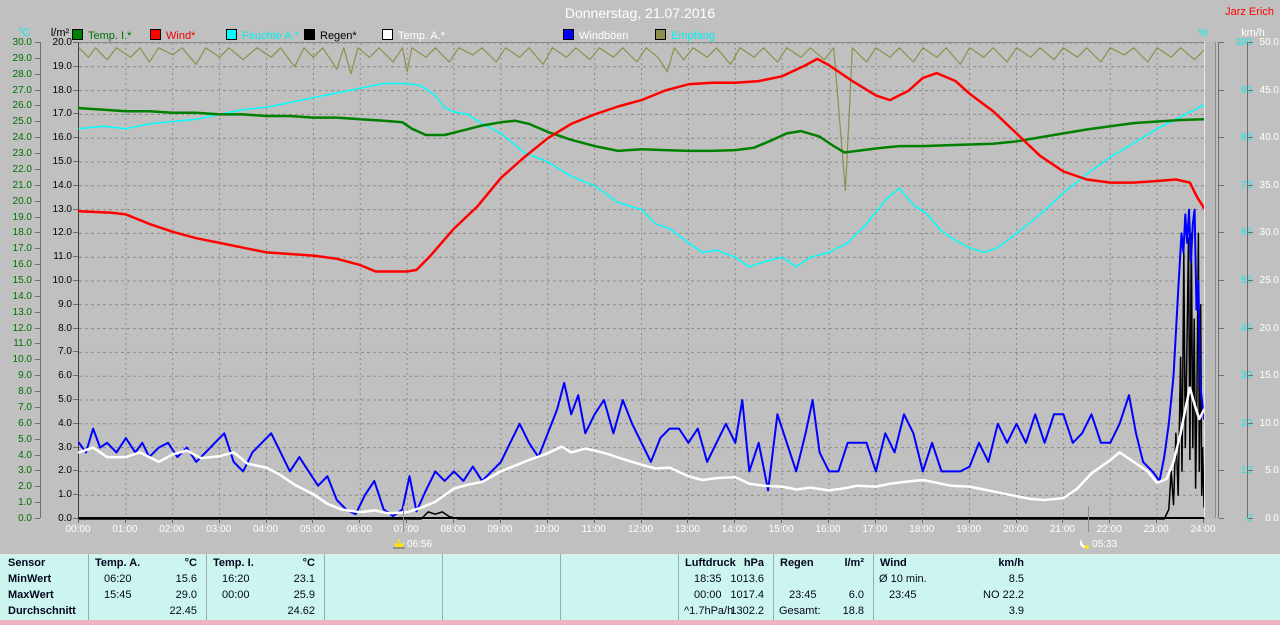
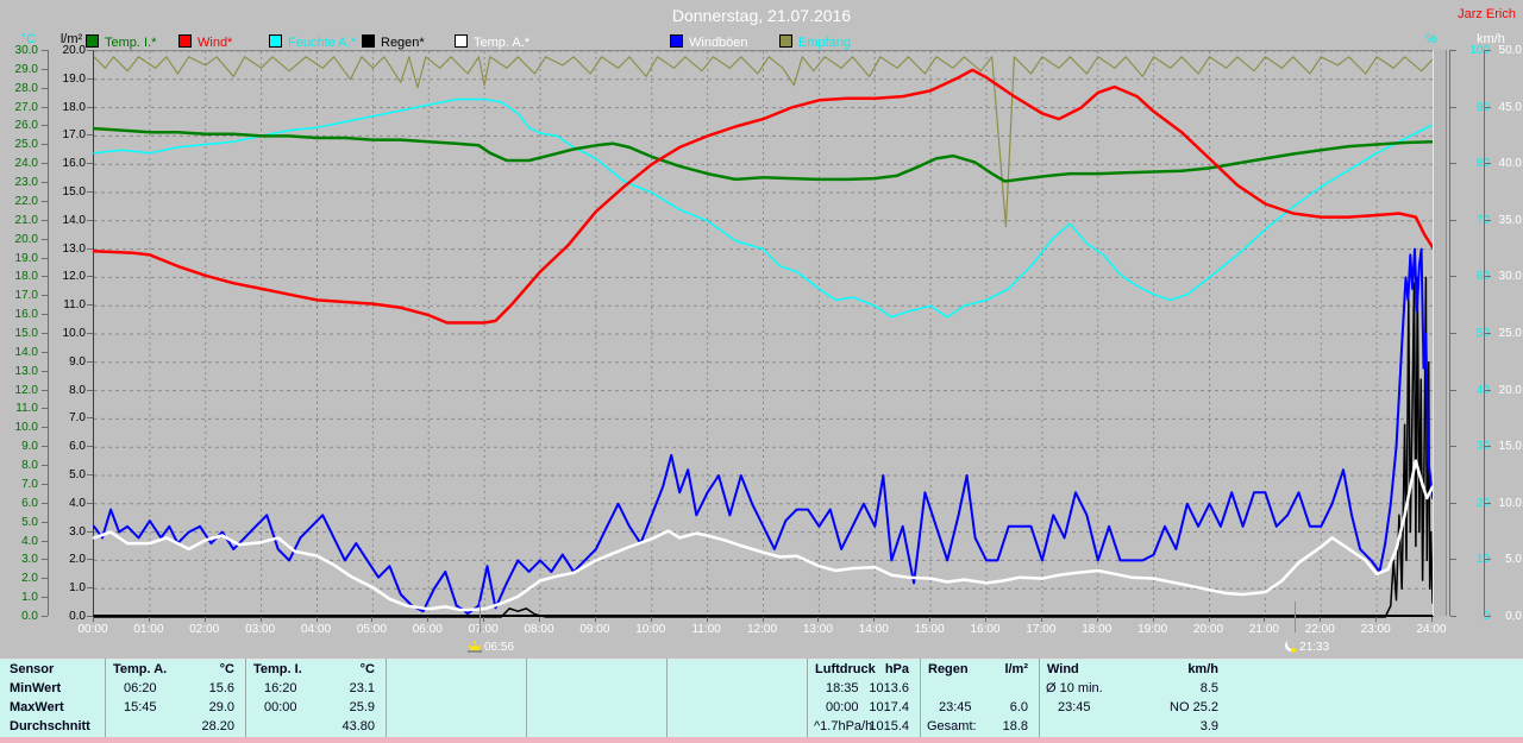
  Donnerstag, 21.07.2016
  Jarz Erich
  °C
  l/m²
  %
  km/h
  Temp. I.*
  Wind*
  Feuchte A.*
  Regen*
  Temp. A.*
  Windböen
  Empfang
  30.0
  29.0
  28.0
  27.0
  26.0
  25.0
  24.0
  23.0
  22.0
  21.0
  20.0
  19.0
  18.0
  17.0
  16.0
  15.0
  14.0
  13.0
  12.0
  11.0
  10.0
  9.0
  8.0
  7.0
  6.0
  5.0
  4.0
  3.0
  2.0
  1.0
  0.0
  20.0
  19.0
  18.0
  17.0
  16.0
  15.0
  14.0
  13.0
  12.0
  11.0
  10.0
  9.0
  8.0
  7.0
  6.0
  5.0
  4.0
  3.0
  2.0
  1.0
  0.0
  50.0
  45.0
  40.0
  35.0
  30.0
  25.0
  20.0
  15.0
  10.0
  5.0
  0.0
  00:00
  01:00
  02:00
  03:00
  04:00
  05:00
  06:00
  07:00
  08:00
  09:00
  10:00
  11:00
  12:00
  13:00
  14:00
  15:00
  16:00
  17:00
  18:00
  19:00
  20:00
  21:00
  22:00
  23:00
  24:00
  06:56
- 05:33
+ 21:33
  Sensor
  MinWert
  MaxWert
  Durchschnitt
  Temp. A.
  °C
  06:20
  15.6
  15:45
  29.0
- 22.45
+ 28.20
  Temp. I.
  °C
  16:20
  23.1
  00:00
  25.9
- 24.62
+ 43.80
  Luftdruck
  hPa
  18:35
  1013.6
  00:00
  1017.4
  ^1.7hPa/h
- 1302.2
+ 1015.4
  Regen
  l/m²
  23:45
  6.0
  Gesamt:
  18.8
  Wind
  km/h
  Ø 10 min.
  8.5
  23:45
- NO 22.2
+ NO 25.2
  3.9
